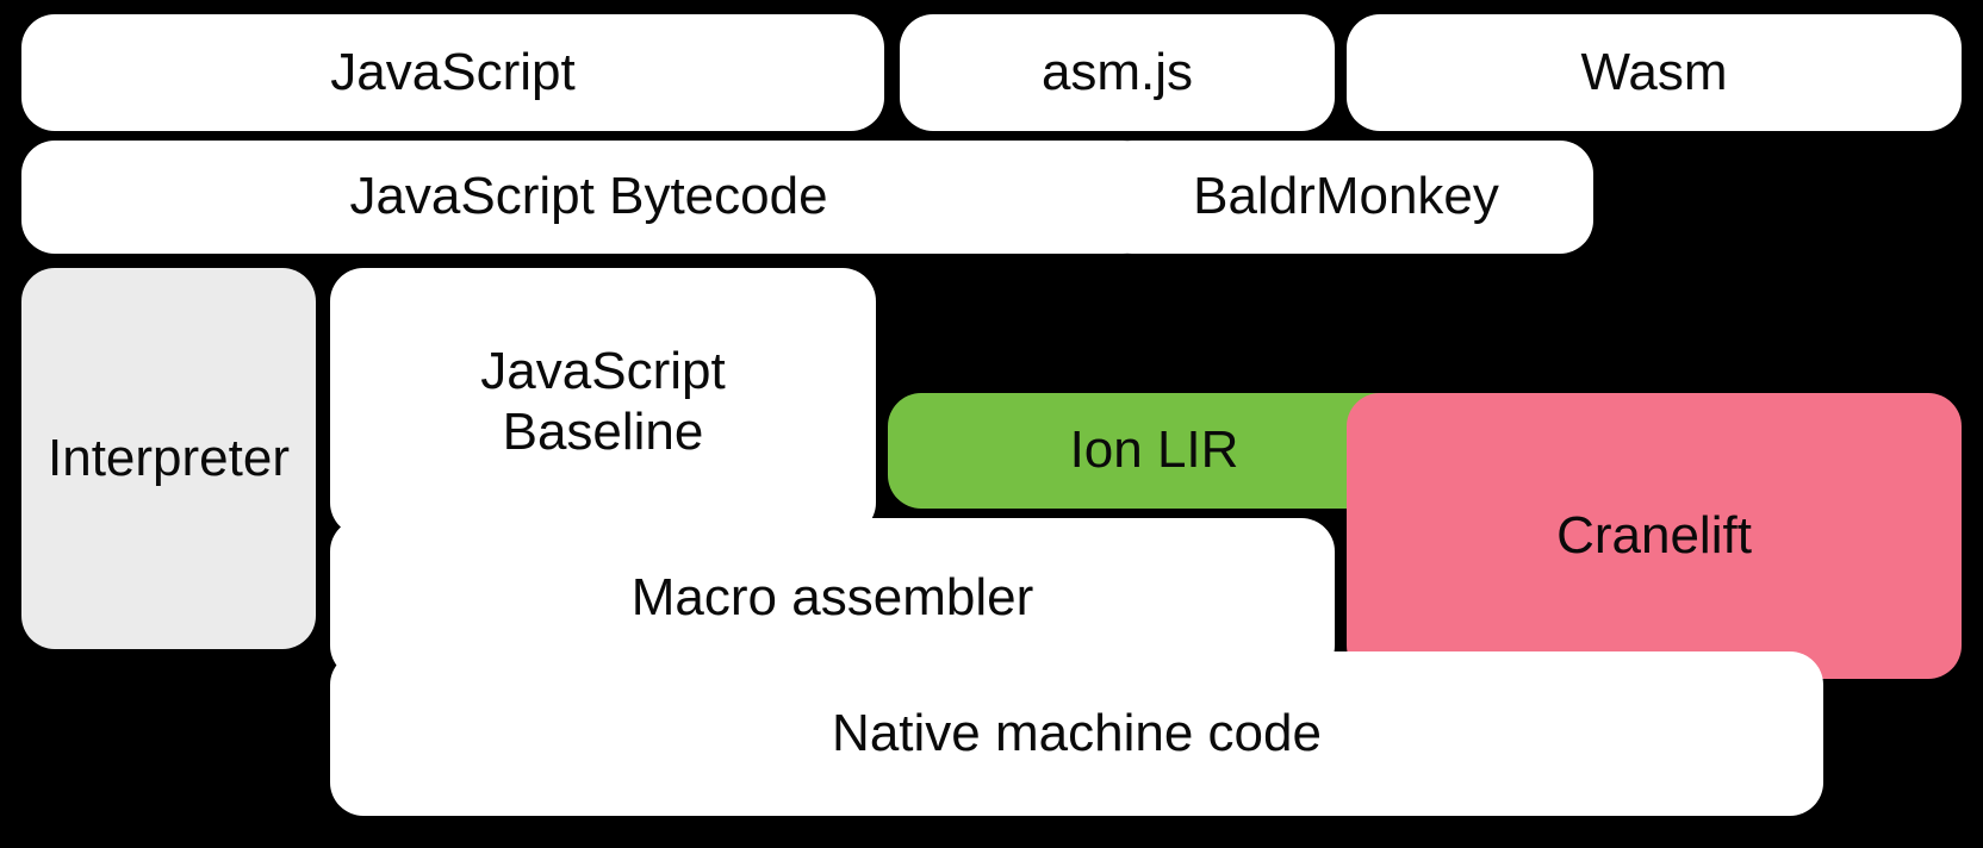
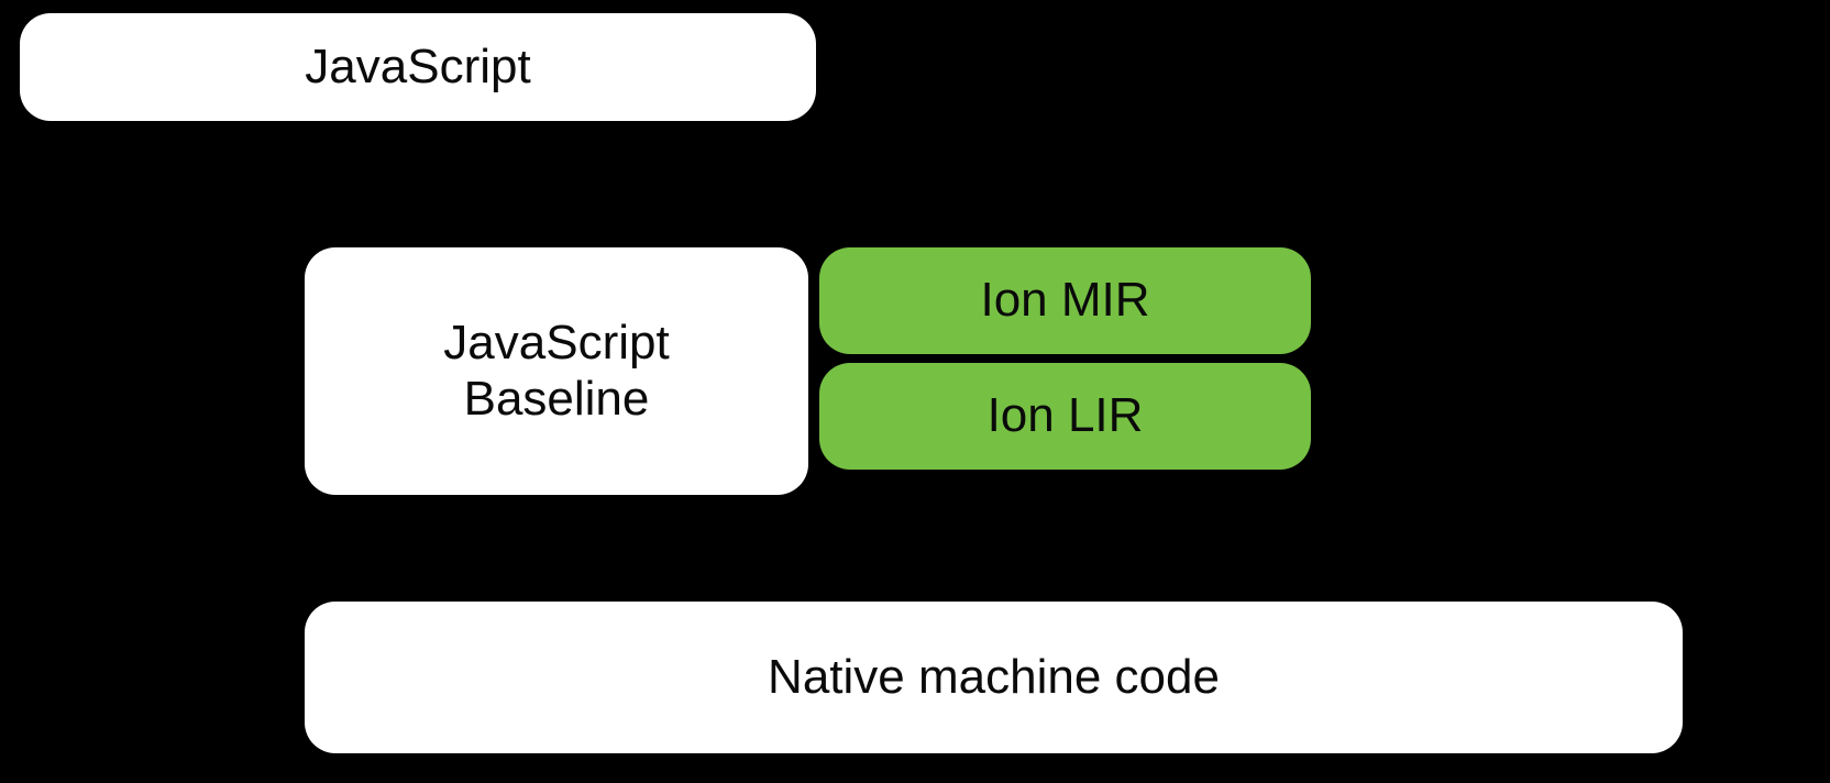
  JavaScript
- asm.js
- Wasm
- JavaScript Bytecode
- BaldrMonkey
- Interpreter
  JavaScript
  Baseline
+ Ion MIR
  Ion LIR
- Cranelift
- Macro assembler
  Native machine code
